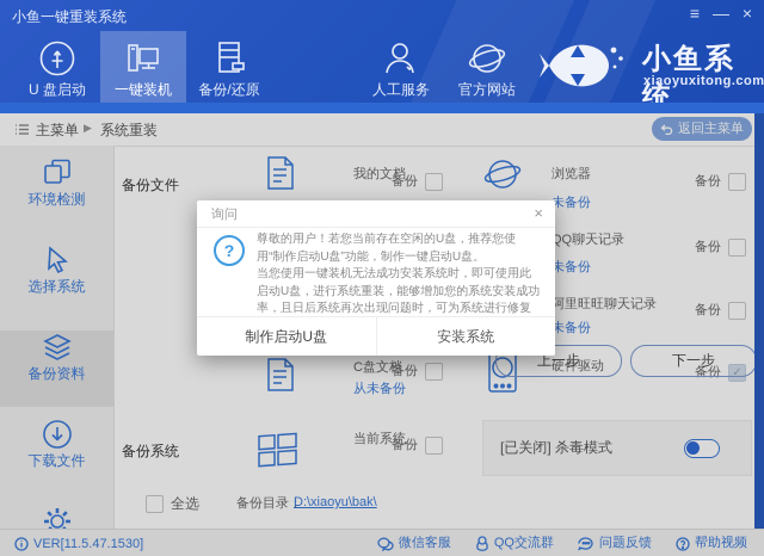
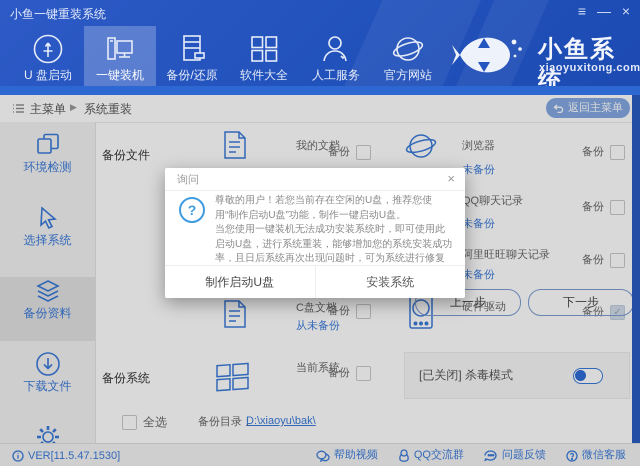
  小鱼一键重装系统
  ≡
  —
  ×
  U 盘启动
  一键装机
  备份/还原
+ 软件大全
  人工服务
  官方网站
  小鱼系统
  xiaoyuxitong.com
  主菜单
  ▶
  系统重装
  返回主菜单
  环境检测
  选择系统
  备份资料
  下载文件
  备份文件
  备份系统
  我的文档
  备份
  浏览器
  未备份
  备份
  QQ聊天记录
  未备份
  备份
  阿里旺旺聊天记录
  未备份
  备份
  C盘文档
  从未备份
  备份
  硬件驱动
  备份
  ✓
  当前系统
  备份
  [已关闭] 杀毒模式
  全选
  备份目录：
  D:\xiaoyu\bak\
  上一步
  下一步
  VER[11.5.47.1530]
- 微信客服
+ 帮助视频
  QQ交流群
  问题反馈
- 帮助视频
+ 微信客服
  询问
  ×
  ?
  尊敬的用户！若您当前存在空闲的U盘，推荐您使用“制作启动U盘”功能，制作一键启动U盘。
  当您使用一键装机无法成功安装系统时，即可使用此启动U盘，进行系统重装，能够增加您的系统安装成功率，且日后系统再次出现问题时，可为系统进行修复
  制作启动U盘
  安装系统
